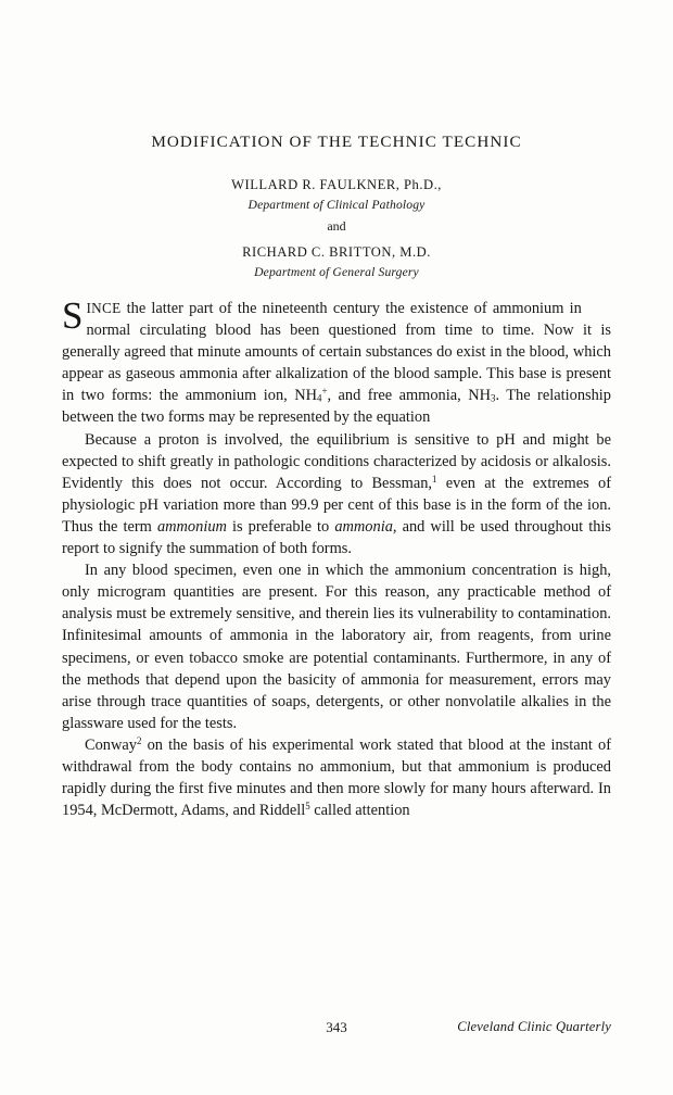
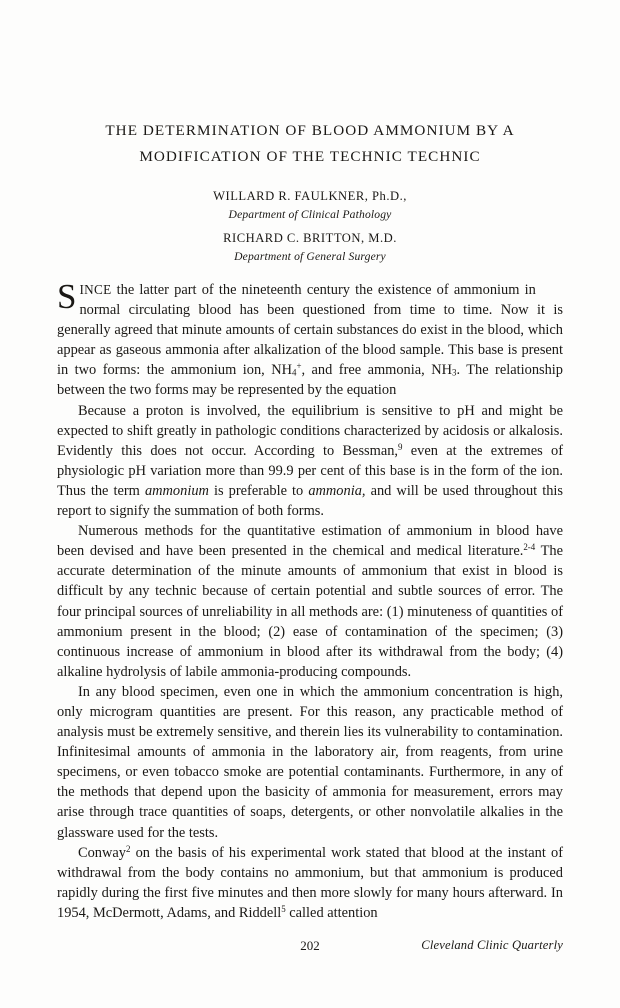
+ THE DETERMINATION OF BLOOD AMMONIUM BY A
  MODIFICATION OF THE TECHNIC TECHNIC
  WILLARD R. FAULKNER, Ph.D.,
  Department of Clinical Pathology
- and
  RICHARD C. BRITTON, M.D.
  Department of General Surgery
  S
  INCE the latter part of the nineteenth century the existence of ammonium in normal circulating blood has been questioned from time to time. Now it is generally agreed that minute amounts of certain substances do exist in the blood, which appear as gaseous ammonia after alkalization of the blood sample. This base is present in two forms: the ammonium ion, NH4+, and free ammonia, NH3. The relationship between the two forms may be represented by the equation
- Because a proton is involved, the equilibrium is sensitive to pH and might be expected to shift greatly in pathologic conditions characterized by acidosis or alkalosis. Evidently this does not occur. According to Bessman,1 even at the extremes of physiologic pH variation more than 99.9 per cent of this base is in the form of the ion. Thus the term ammonium is preferable to ammonia, and will be used throughout this report to signify the summation of both forms.
+ Because a proton is involved, the equilibrium is sensitive to pH and might be expected to shift greatly in pathologic conditions characterized by acidosis or alkalosis. Evidently this does not occur. According to Bessman,9 even at the extremes of physiologic pH variation more than 99.9 per cent of this base is in the form of the ion. Thus the term ammonium is preferable to ammonia, and will be used throughout this report to signify the summation of both forms.
+ Numerous methods for the quantitative estimation of ammonium in blood have been devised and have been presented in the chemical and medical literature.2-4 The accurate determination of the minute amounts of ammonium that exist in blood is difficult by any technic because of certain potential and subtle sources of error. The four principal sources of unreliability in all methods are: (1) minuteness of quantities of ammonium present in the blood; (2) ease of contamination of the specimen; (3) continuous increase of ammonium in blood after its withdrawal from the body; (4) alkaline hydrolysis of labile ammonia-producing compounds.
  In any blood specimen, even one in which the ammonium concentration is high, only microgram quantities are present. For this reason, any practicable method of analysis must be extremely sensitive, and therein lies its vulnerability to contamination. Infinitesimal amounts of ammonia in the laboratory air, from reagents, from urine specimens, or even tobacco smoke are potential contaminants. Furthermore, in any of the methods that depend upon the basicity of ammonia for measurement, errors may arise through trace quantities of soaps, detergents, or other nonvolatile alkalies in the glassware used for the tests.
  Conway2 on the basis of his experimental work stated that blood at the instant of withdrawal from the body contains no ammonium, but that ammonium is produced rapidly during the first five minutes and then more slowly for many hours afterward. In 1954, McDermott, Adams, and Riddell5 called attention
- 343
+ 202
  Cleveland Clinic Quarterly
